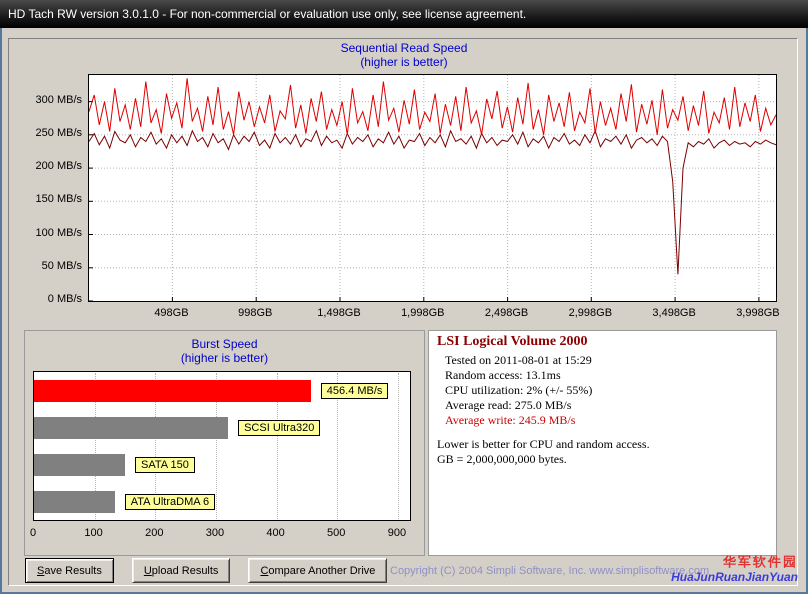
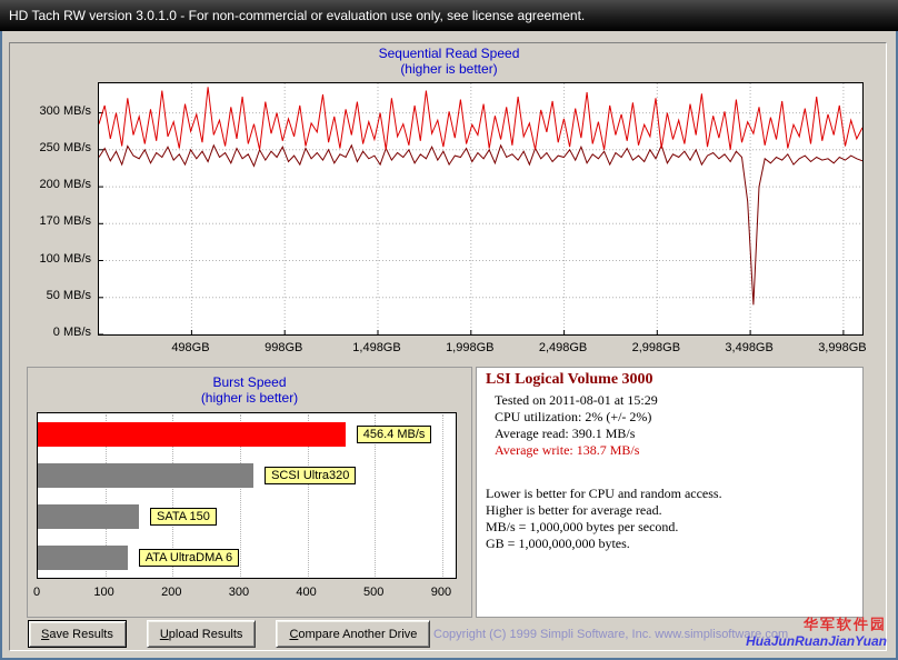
  HD Tach RW version 3.0.1.0 - For non-commercial or evaluation use only, see license agreement.
  Sequential Read Speed
  (higher is better)
  300 MB/s
  250 MB/s
  200 MB/s
- 150 MB/s
+ 170 MB/s
  100 MB/s
  50 MB/s
  0 MB/s
  498GB
  998GB
  1,498GB
  1,998GB
  2,498GB
  2,998GB
  3,498GB
  3,998GB
  Burst Speed
  (higher is better)
  456.4 MB/s
  SCSI Ultra320
  SATA 150
  ATA UltraDMA 6
  0
  100
  200
  300
  400
  500
  900
- LSI Logical Volume 2000
+ LSI Logical Volume 3000
  Tested on 2011-08-01 at 15:29
- Random access: 13.1ms
- CPU utilization: 2% (+/- 55%)
+ CPU utilization: 2% (+/- 2%)
- Average read: 275.0 MB/s
+ Average read: 390.1 MB/s
- Average write: 245.9 MB/s
+ Average write: 138.7 MB/s
  Lower is better for CPU and random access.
+ Higher is better for average read.
+ MB/s = 1,000,000 bytes per second.
- GB = 2,000,000,000 bytes.
+ GB = 1,000,000,000 bytes.
  Save Results Upload Results Compare Another Drive
- Copyright (C) 2004 Simpli Software, Inc. www.simplisoftware.com
+ Copyright (C) 1999 Simpli Software, Inc. www.simplisoftware.com
  华军软件园
  HuaJunRuanJianYuan
